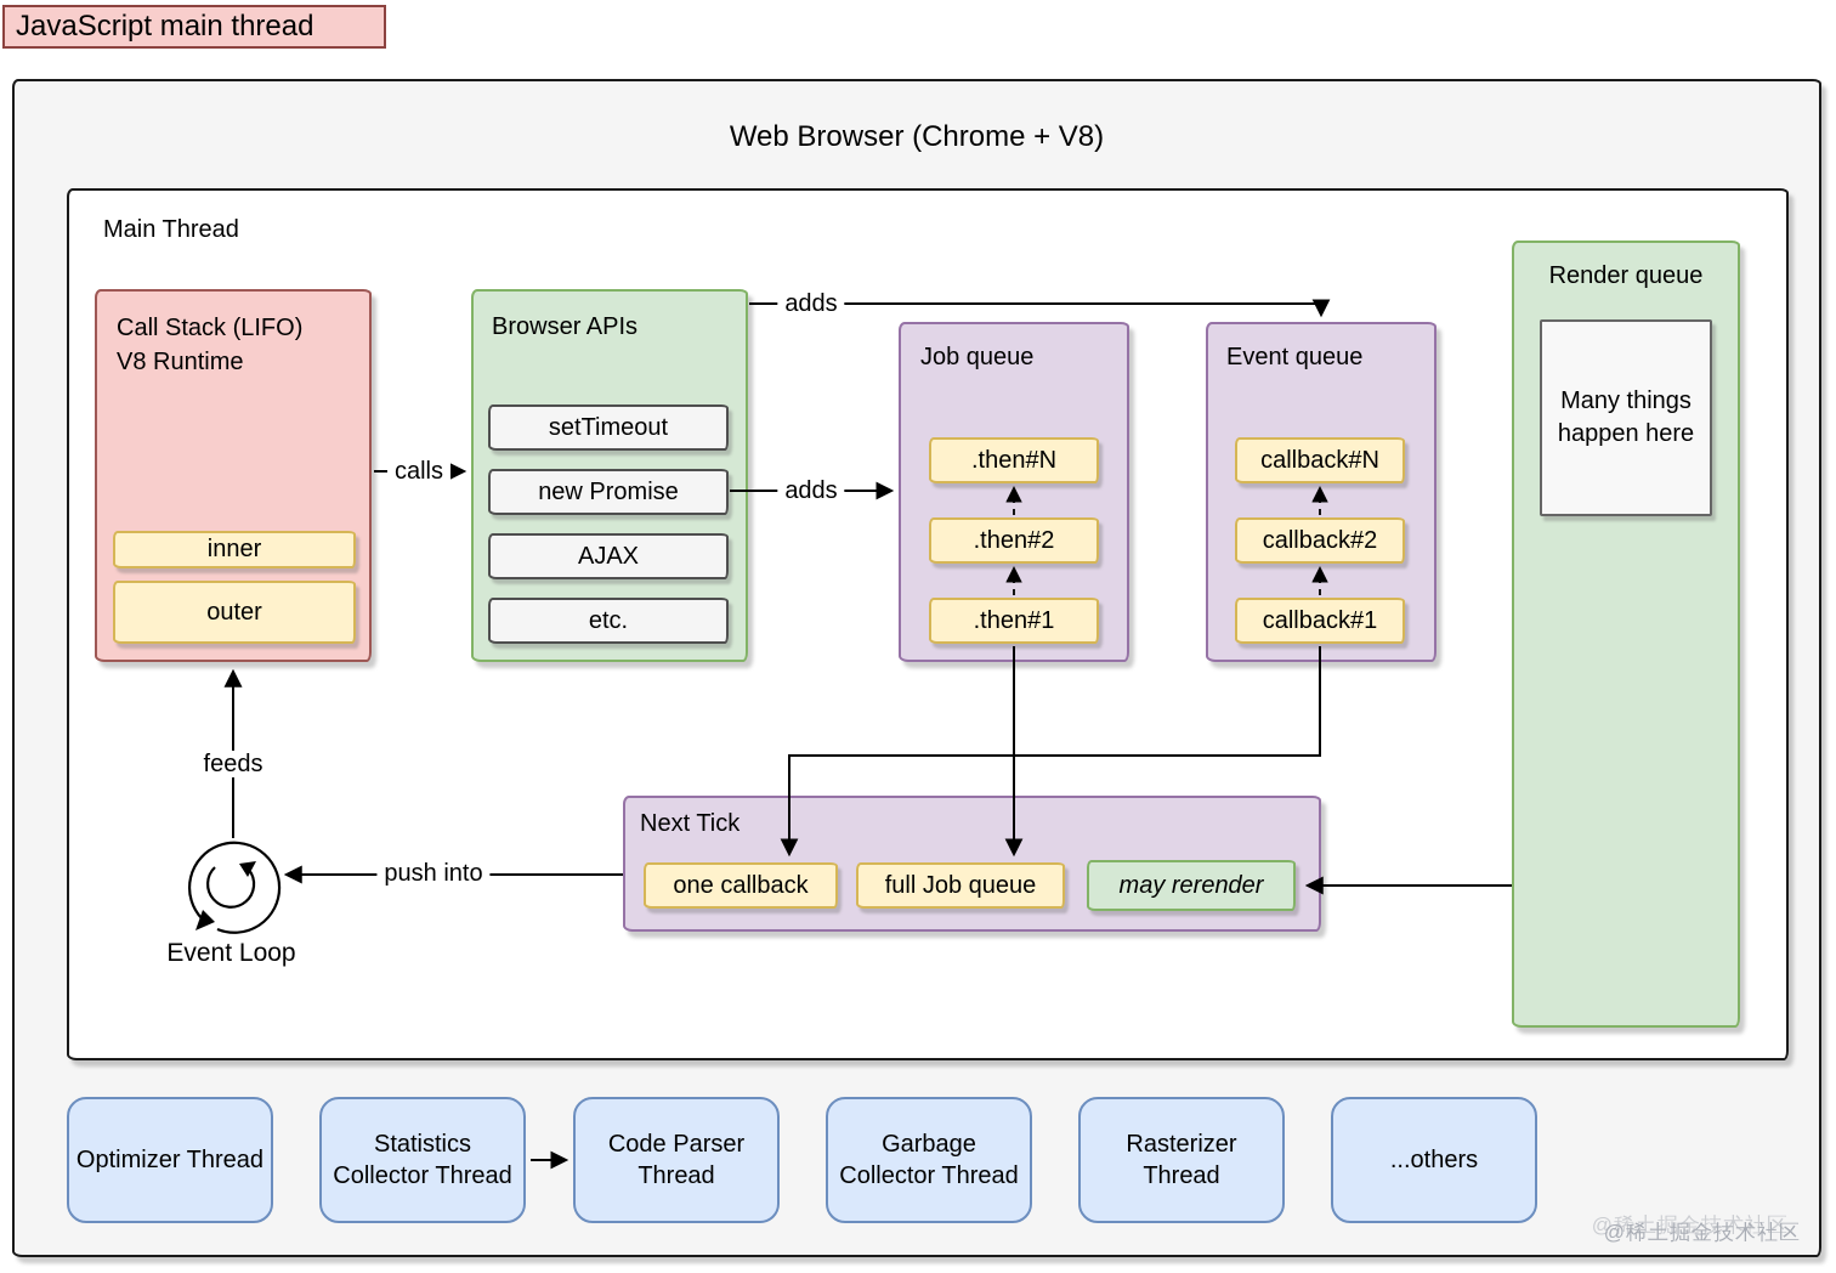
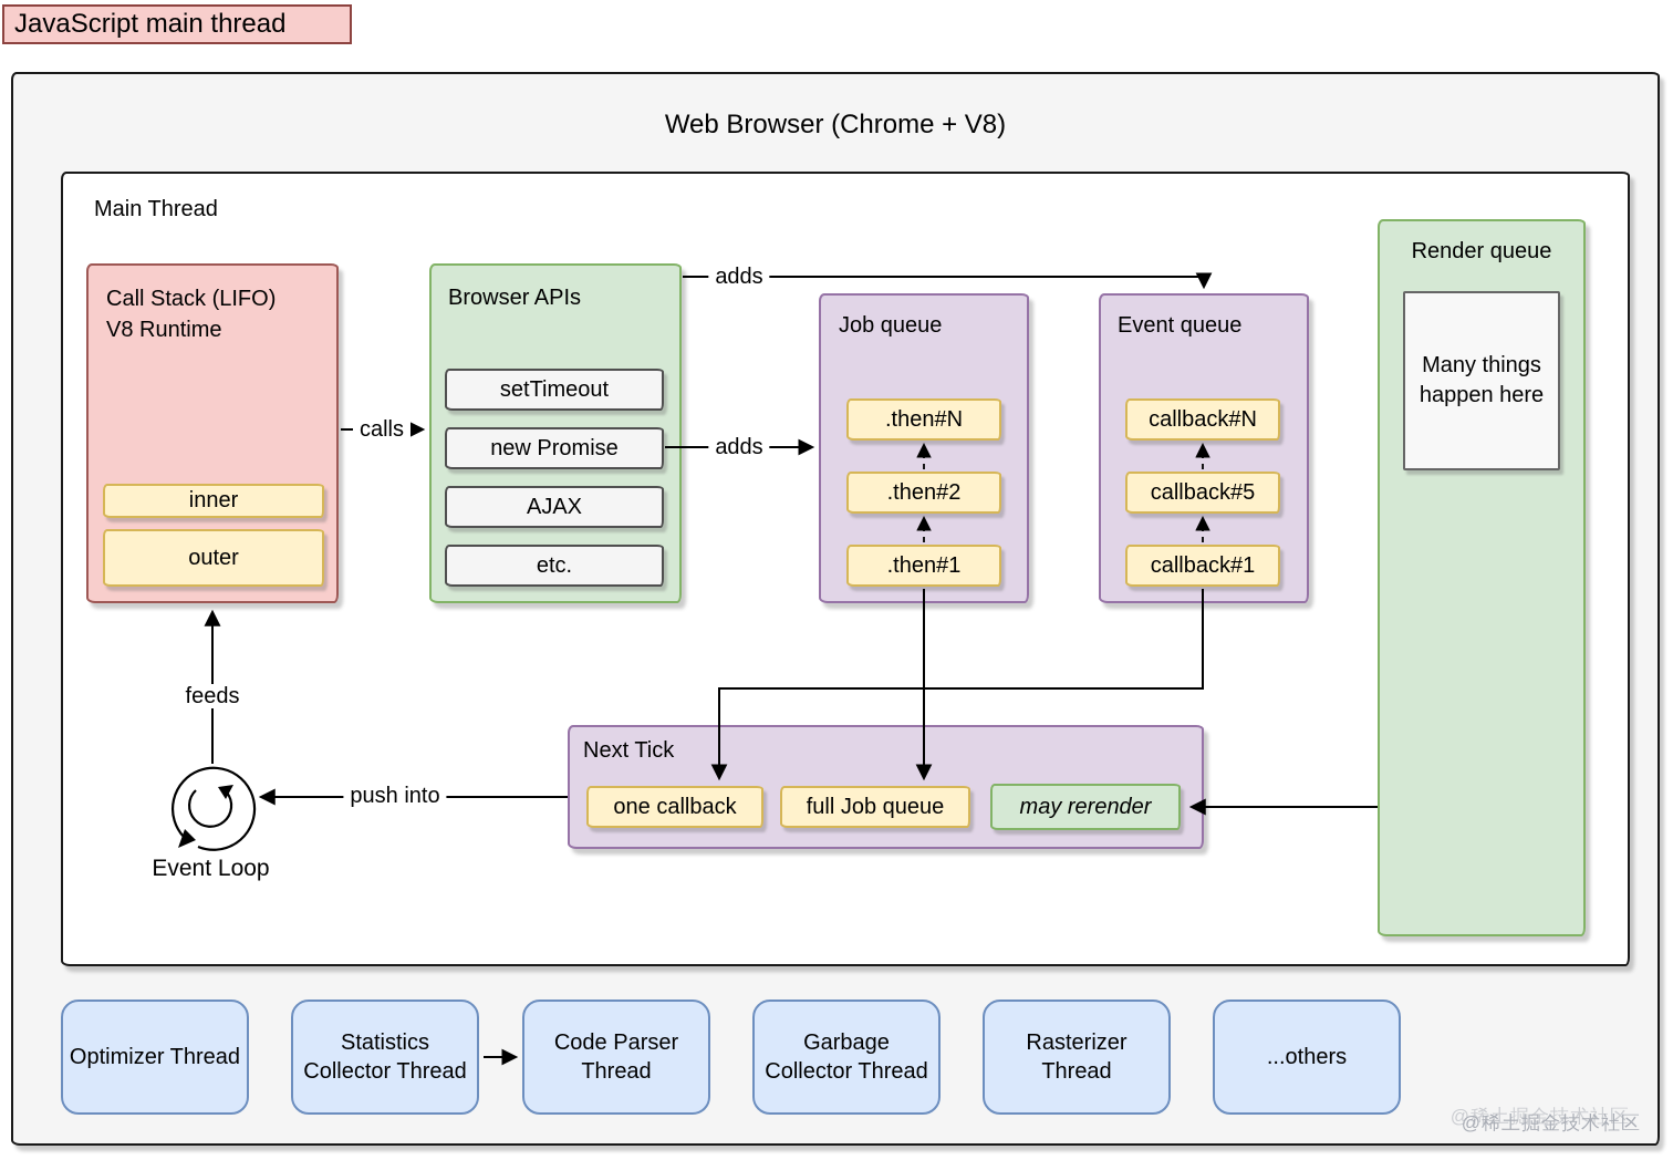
  JavaScript main thread
  Web Browser (Chrome + V8)
  Main Thread
  Call Stack (LIFO)
  V8 Runtime
  inner
  outer
  Browser APIs
  setTimeout
  new Promise
  AJAX
  etc.
  Job queue
  .then#N
  .then#2
  .then#1
  Event queue
  callback#N
- callback#2
+ callback#5
  callback#1
  Render queue
  Many things happen here
  Next Tick
  one callback
  full Job queue
  may rerender
  Event Loop
  Optimizer Thread
  Statistics Collector Thread
  Code Parser Thread
  Garbage Collector Thread
  Rasterizer Thread
  ...others
  @稀土掘金技术社区
  @稀土掘金技术社区
  calls
  adds
  adds
  feeds
  push into
